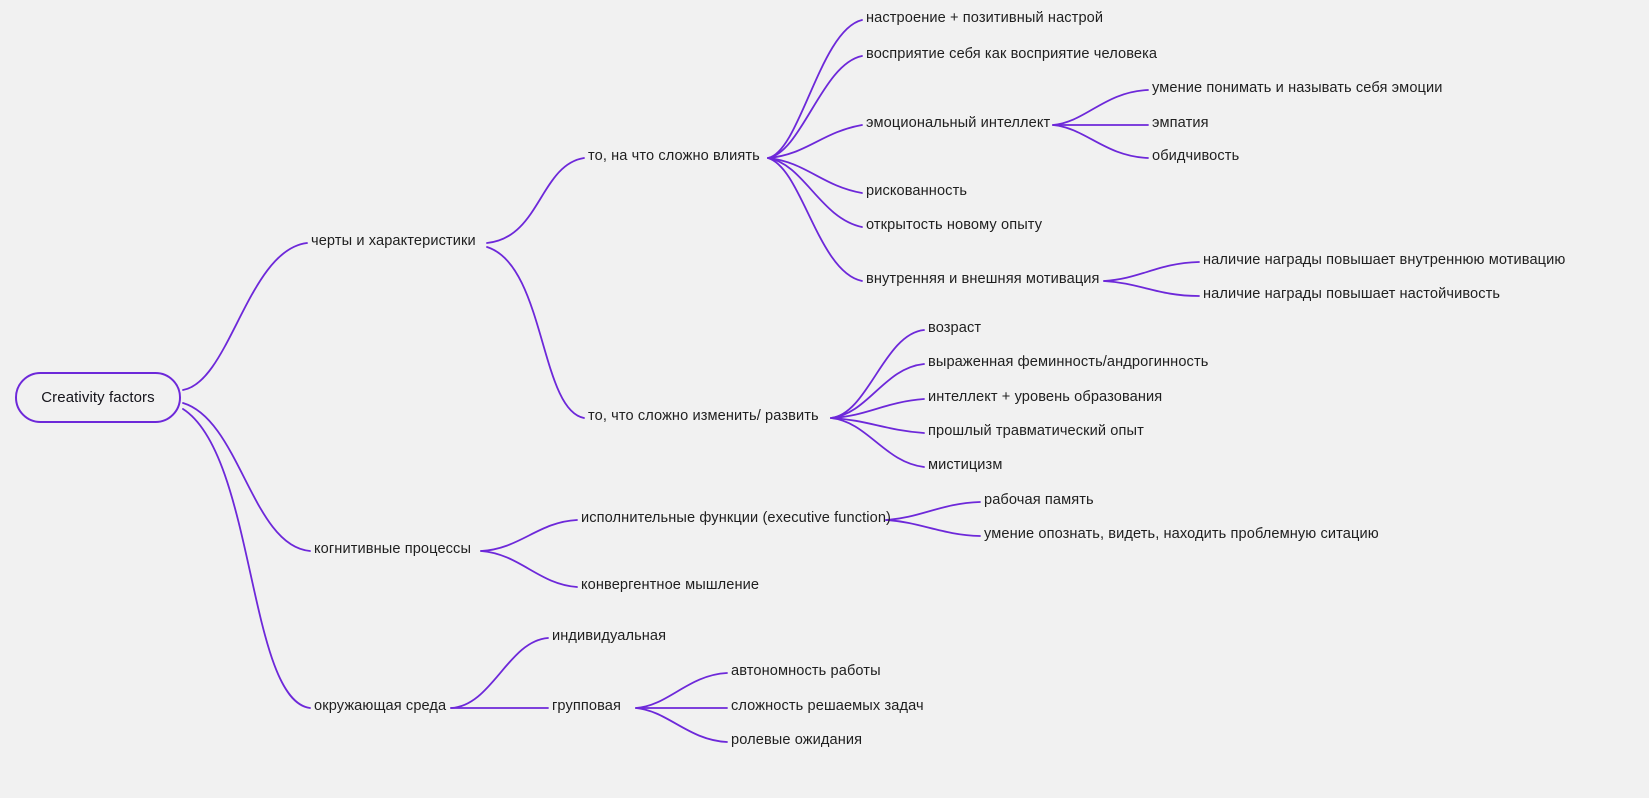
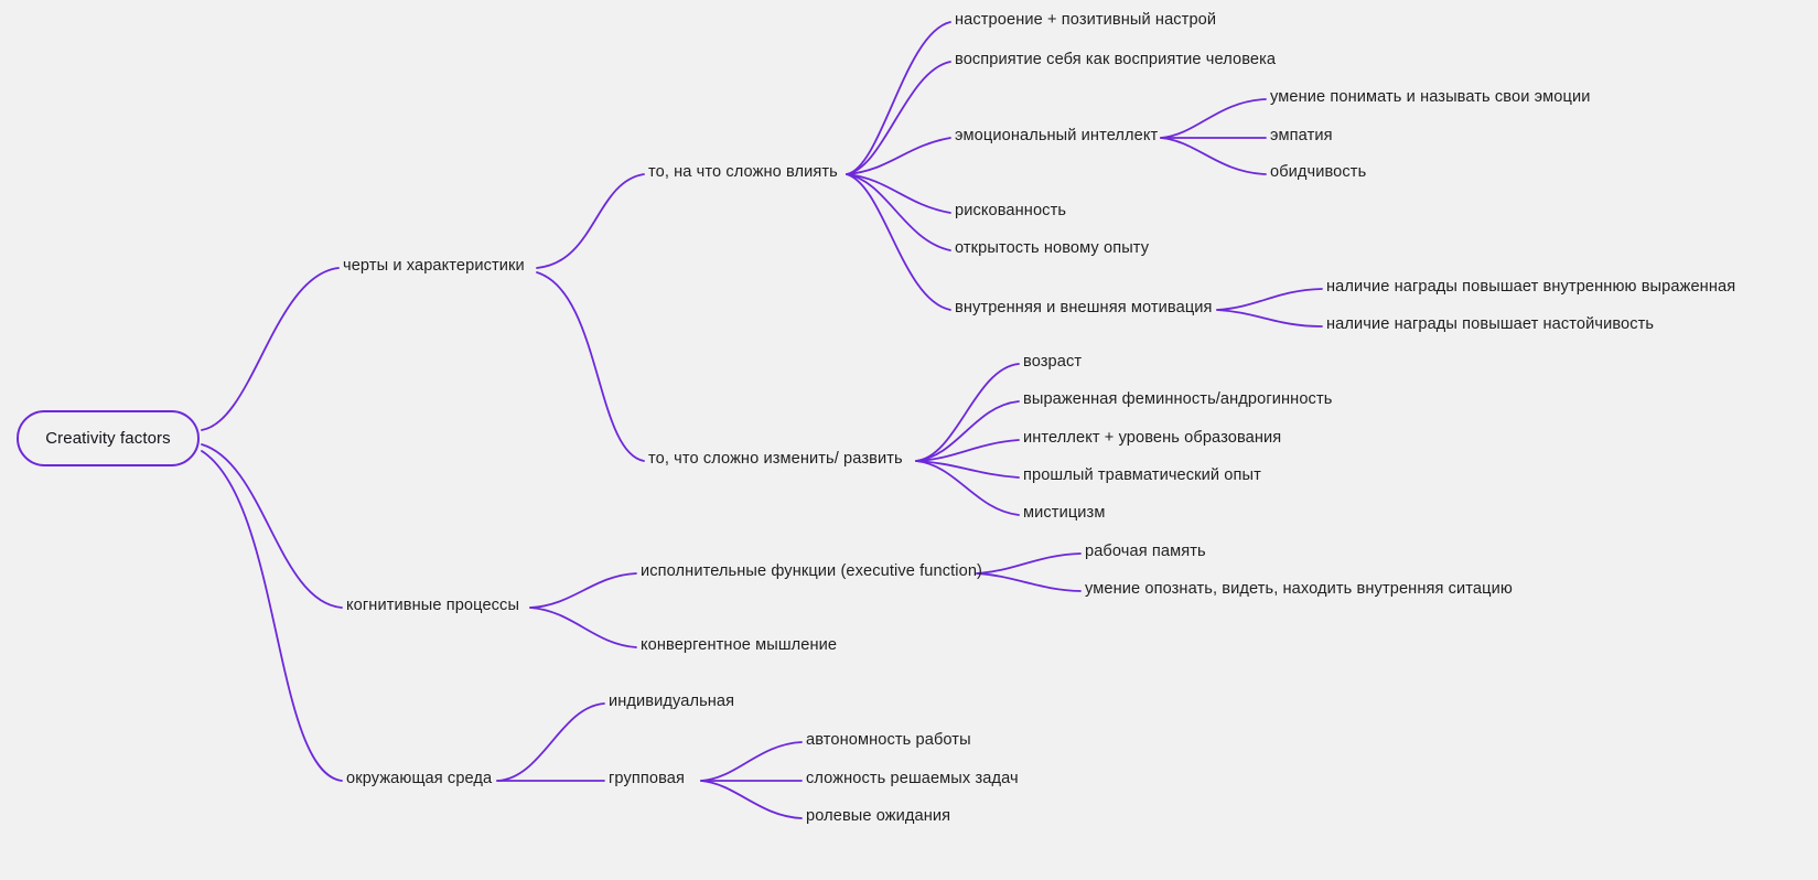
  Creativity factors
  черты и характеристики
  то, на что сложно влиять
  настроение + позитивный настрой
  восприятие себя как восприятие человека
  эмоциональный интеллект
- умение понимать и называть себя эмоции
+ умение понимать и называть свои эмоции
  эмпатия
  обидчивость
  рискованность
  открытость новому опыту
  внутренняя и внешняя мотивация
- наличие награды повышает внутреннюю мотивацию
+ наличие награды повышает внутреннюю выраженная
  наличие награды повышает настойчивость
  то, что сложно изменить/ развить
  возраст
  выраженная феминность/андрогинность
  интеллект + уровень образования
  прошлый травматический опыт
  мистицизм
  когнитивные процессы
  исполнительные функции (executive function)
  рабочая память
- умение опознать, видеть, находить проблемную ситацию
+ умение опознать, видеть, находить внутренняя ситацию
  конвергентное мышление
  окружающая среда
  индивидуальная
  групповая
  автономность работы
  сложность решаемых задач
  ролевые ожидания
